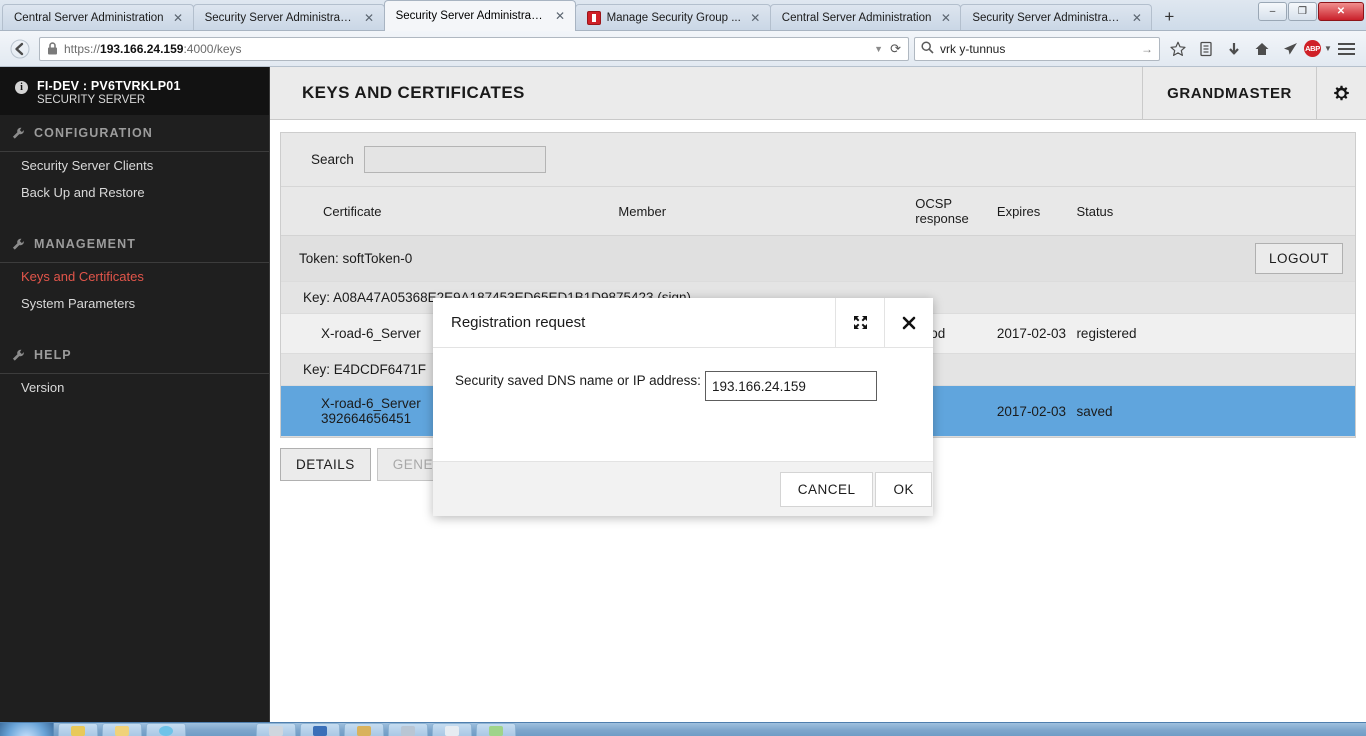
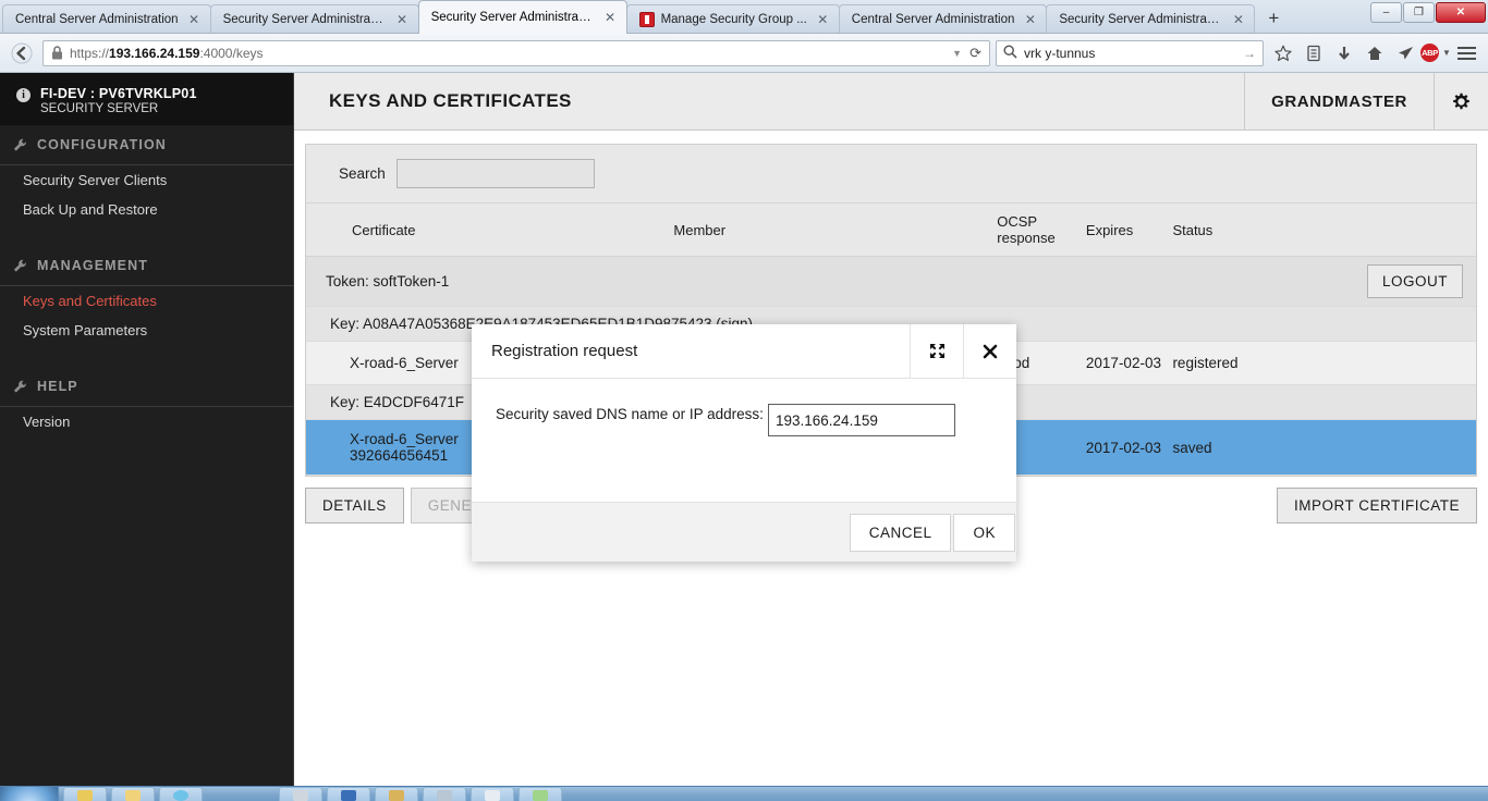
  Central Server Administration
  ✕
  Security Server Administratio
  ✕
  Security Server Administratio
  ✕
  Manage Security Group ...
  ✕
  Central Server Administration
  ✕
  Security Server Administratio
  ✕
  +
  –
  ❐
  ✕
  https://193.166.24.159:4000/keys
  ▼
  ⟳
  vrk y-tunnus
  →
  ABP
  ▼
  i
  FI-DEV : PV6TVRKLP01
  SECURITY SERVER
  CONFIGURATION
  Security Server Clients
  Back Up and Restore
  MANAGEMENT
  Keys and Certificates
  System Parameters
  HELP
  Version
  KEYS AND CERTIFICATES
  GRANDMASTER
  Search
  Certificate	Member	OCSP response	Expires	Status
- Token: softToken-0	LOGOUT
+ Token: softToken-1	LOGOUT
  X-road-6_Server		od	2017-02-03	registered
  Key: E4DCDF6471F
  X-road-6_Server 392664656451			2017-02-03	saved
  DETAILS
+ IMPORT CERTIFICATE
  Registration request
  Security saved DNS name or IP address:
  193.166.24.159
  CANCEL
  OK
